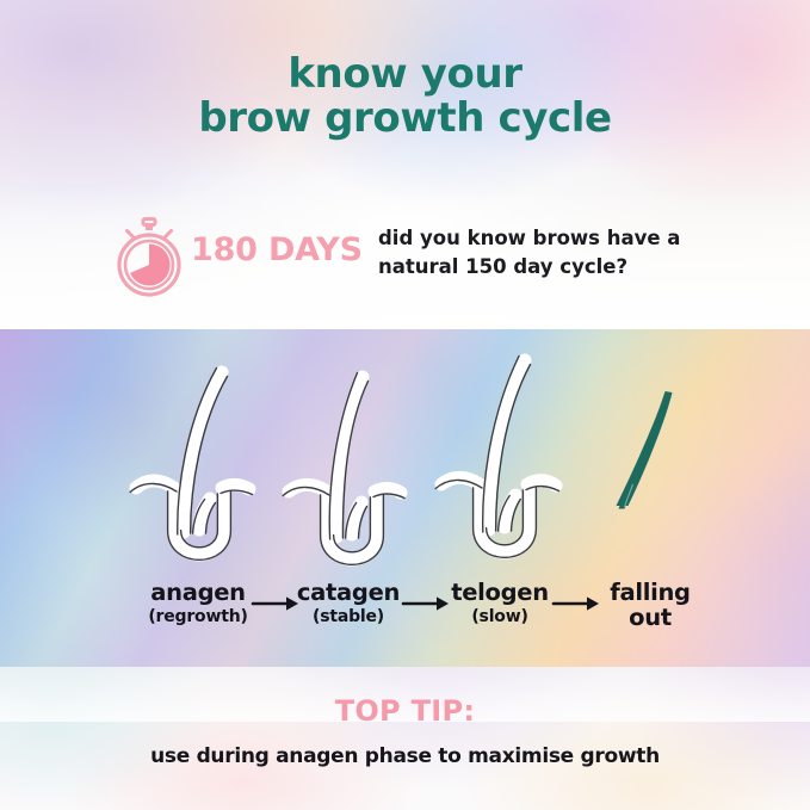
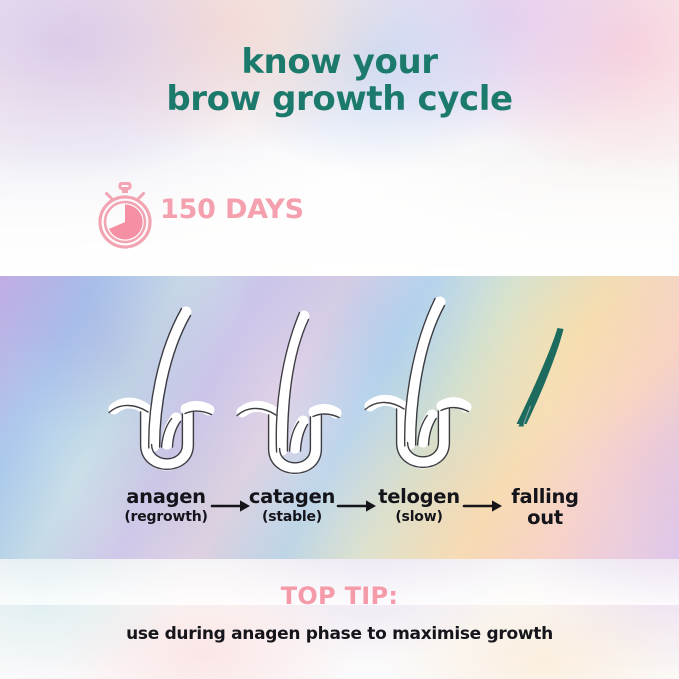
  know your
  brow growth cycle
- 180 DAYS
+ 150 DAYS
- did you know brows have a
- natural 150 day cycle?
  anagen
  (regrowth)
  catagen
  (stable)
  telogen
  (slow)
  falling
  out
  TOP TIP:
  use during anagen phase to maximise growth
